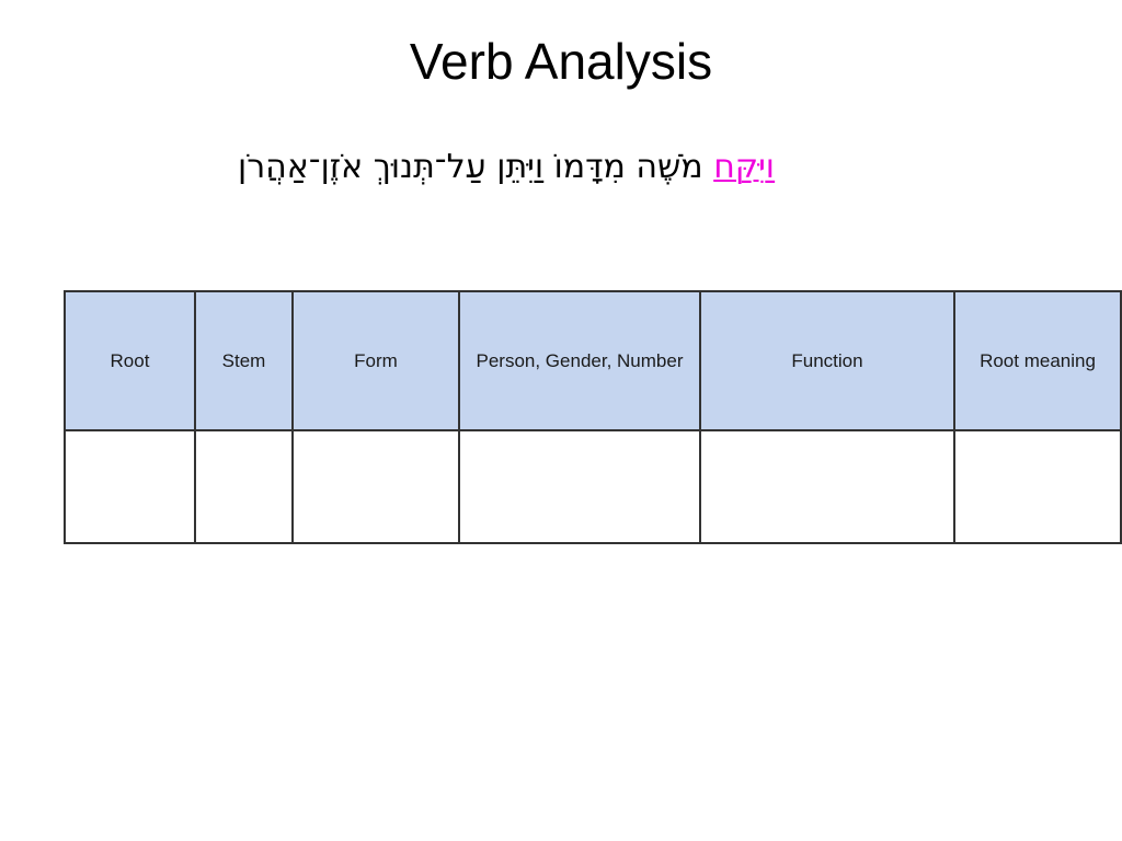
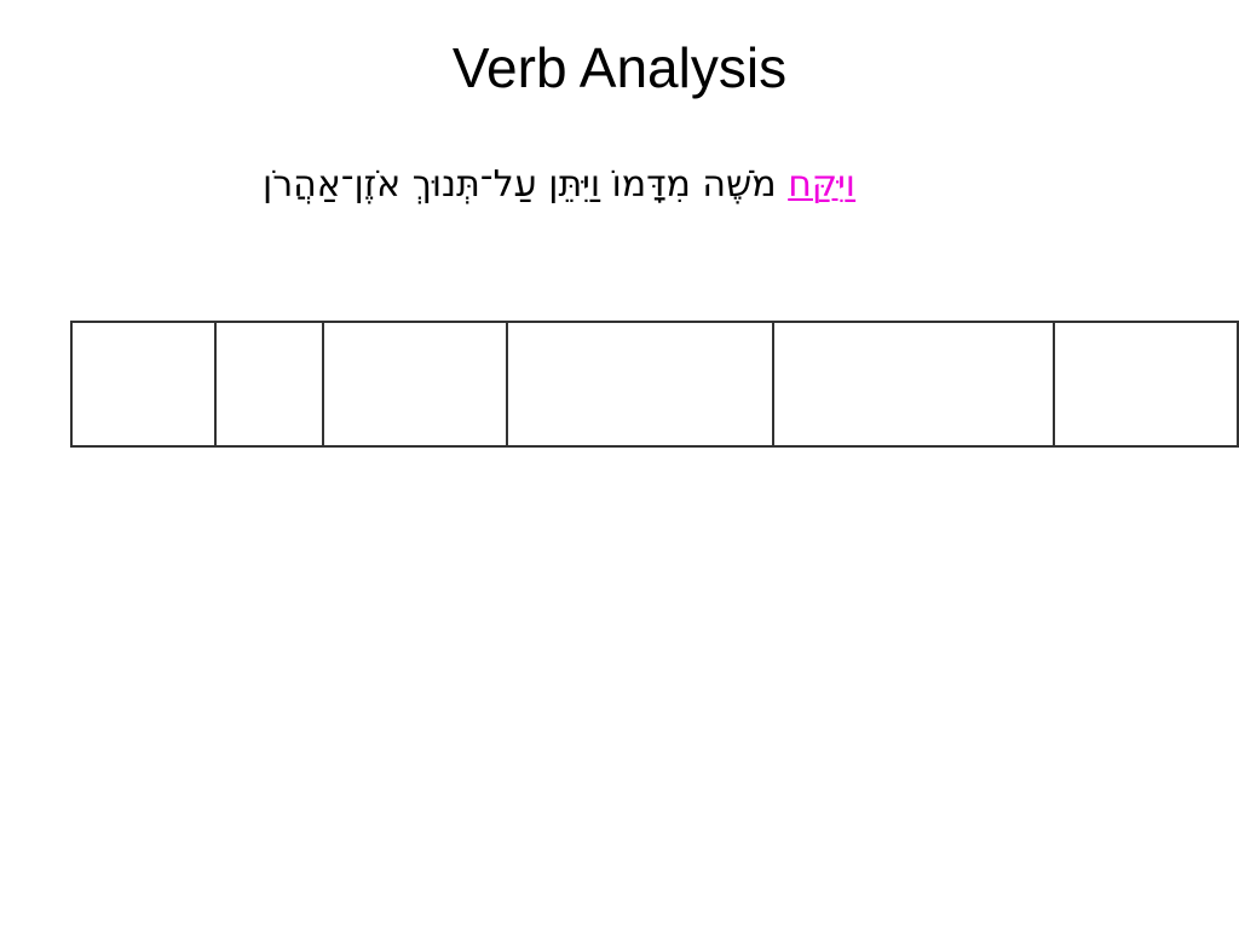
  Verb Analysis
  וַיִּקַּח מֹשֶׁה מִדָּמוֹ וַיִּתֵּן עַל־תְּנוּךְ אֹזֶן־אַהֲרֹן
- Root	Stem	Form	Person, Gender, Number	Function	Root meaning
